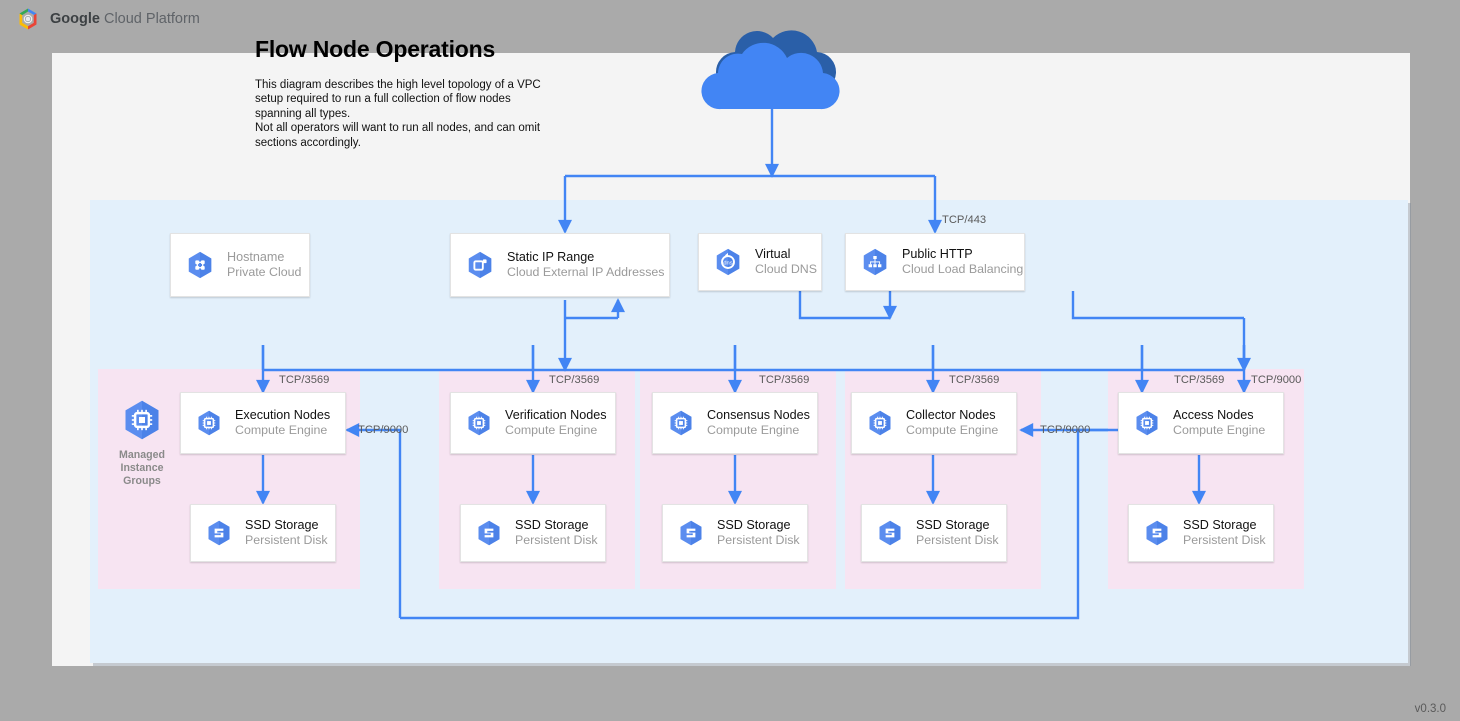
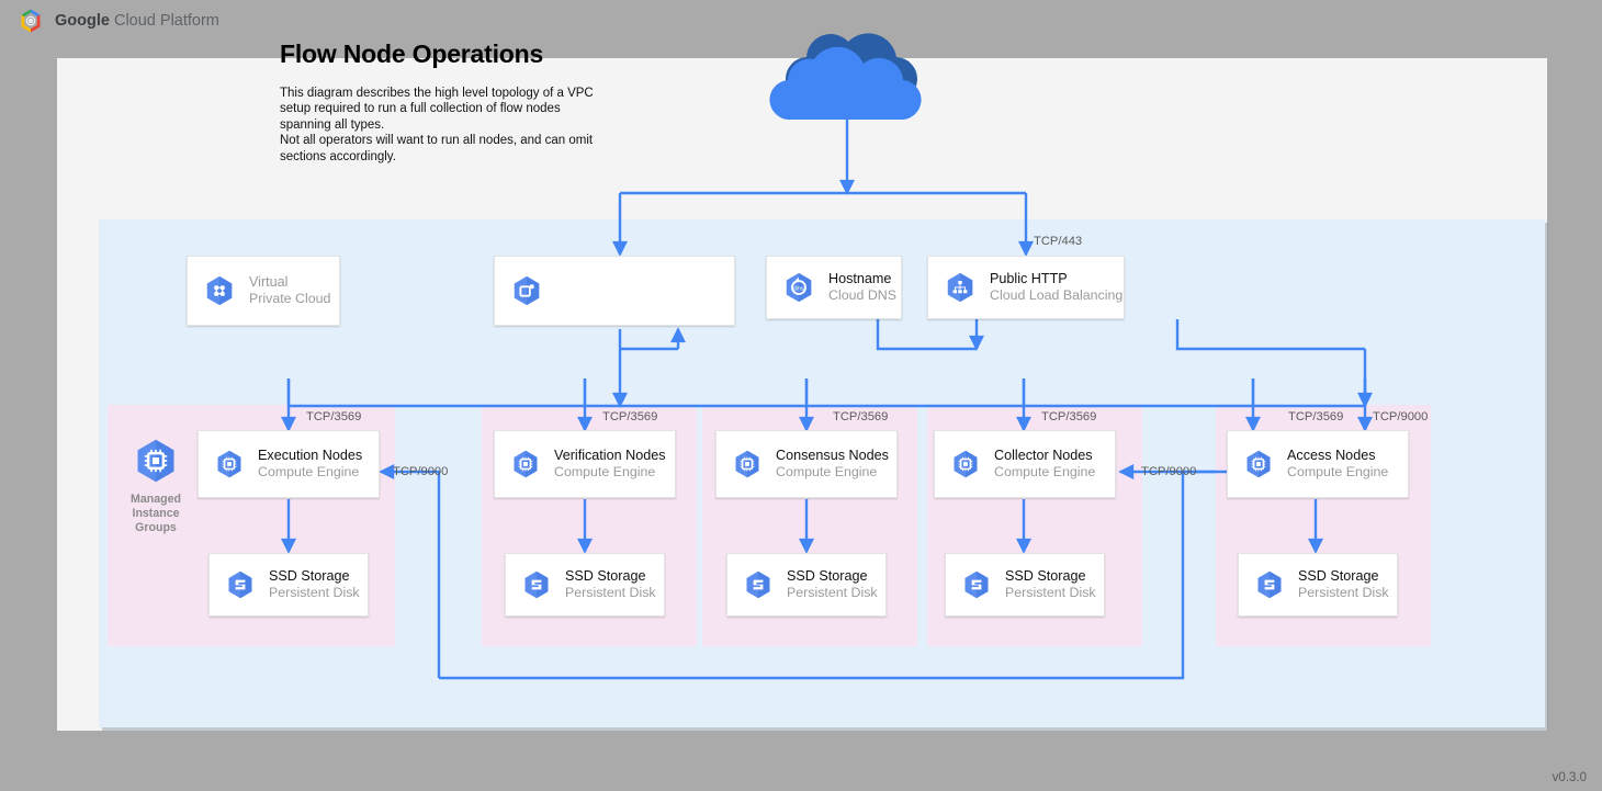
  Google Cloud Platform
  Flow Node Operations
  This diagram describes the high level topology of a VPC setup required to run a full collection of flow nodes spanning all types.
  Not all operators will want to run all nodes, and can omit sections accordingly.
- Hostname
+ Virtual
  Private Cloud
- Static IP Range
- Cloud External IP Addresses
- Virtual
+ Hostname
  Cloud DNS
  Public HTTP
  Cloud Load Balancing
  Managed
  Instance
  Groups
  Execution Nodes
  Compute Engine
  Verification Nodes
  Compute Engine
  Consensus Nodes
  Compute Engine
  Collector Nodes
  Compute Engine
  Access Nodes
  Compute Engine
  SSD Storage
  Persistent Disk
  SSD Storage
  Persistent Disk
  SSD Storage
  Persistent Disk
  SSD Storage
  Persistent Disk
  SSD Storage
  Persistent Disk
  TCP/443
  TCP/3569
  TCP/3569
  TCP/3569
  TCP/3569
  TCP/3569
  TCP/9000
  TCP/9000
  TCP/9000
  v0.3.0
